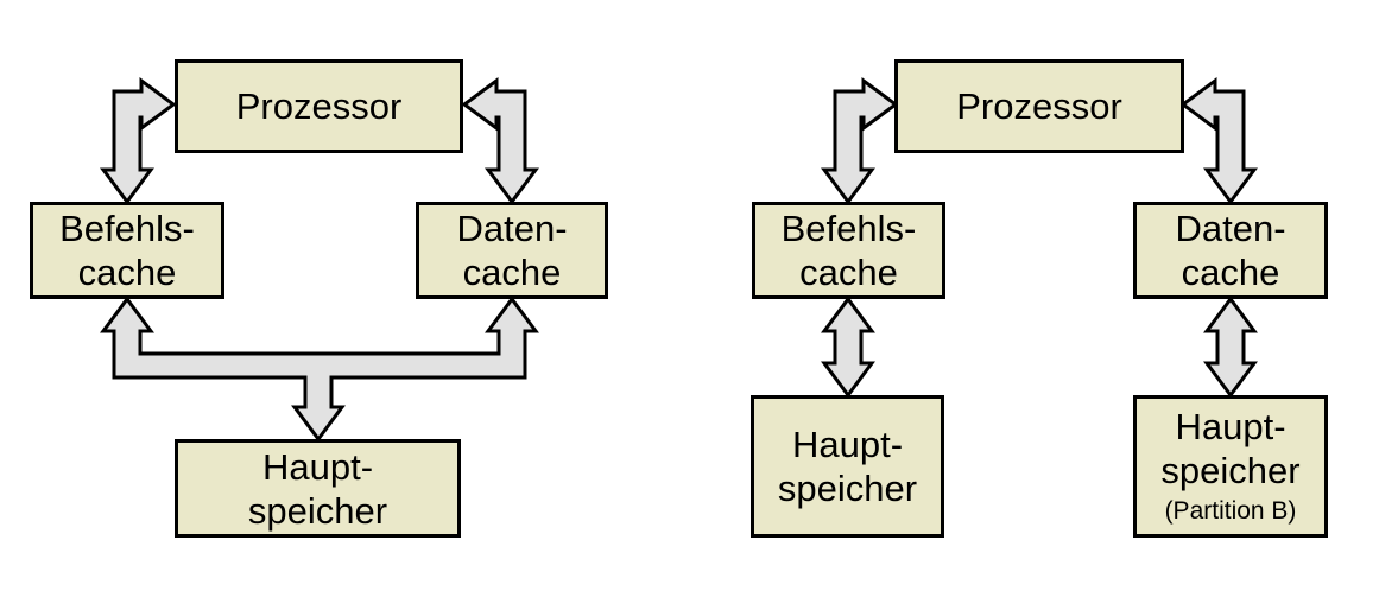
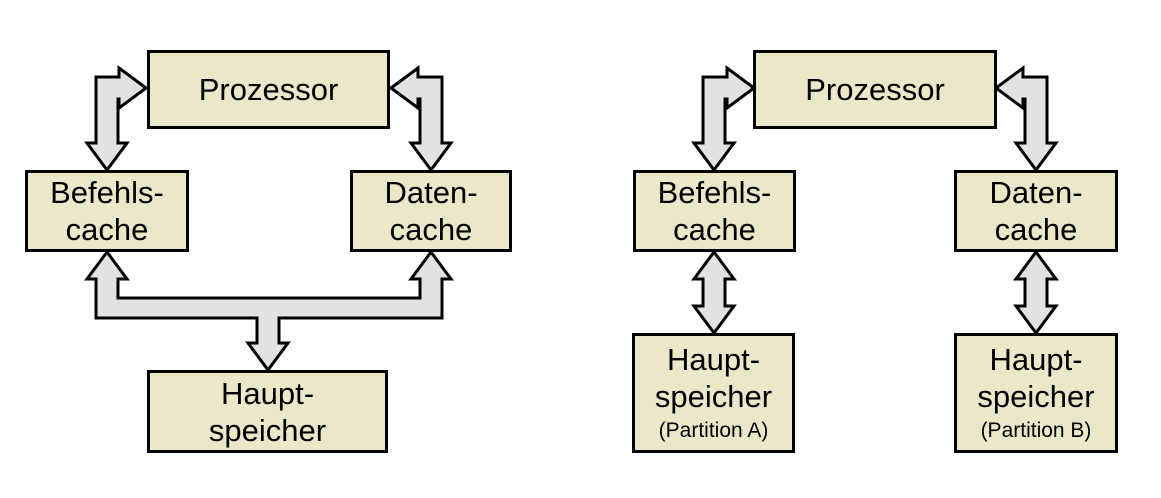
  Prozessor
  Befehls-
  cache
  Daten-
  cache
  Haupt-
  speicher
  Prozessor
  Befehls-
  cache
  Daten-
  cache
  Haupt-
  speicher
+ (Partition A)
  Haupt-
  speicher
  (Partition B)
